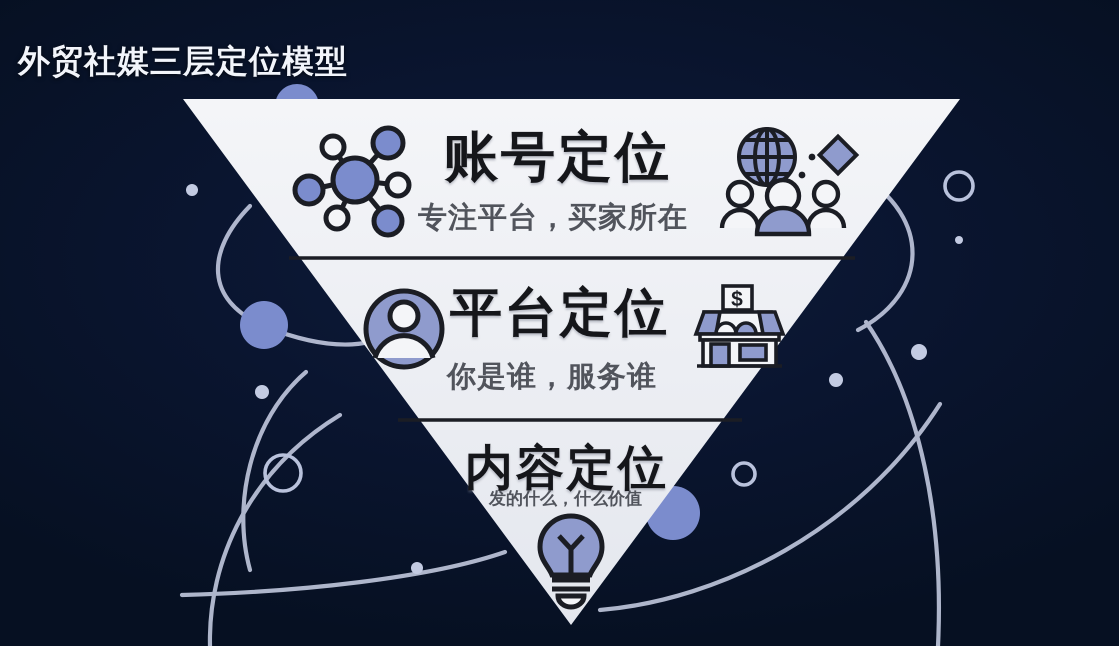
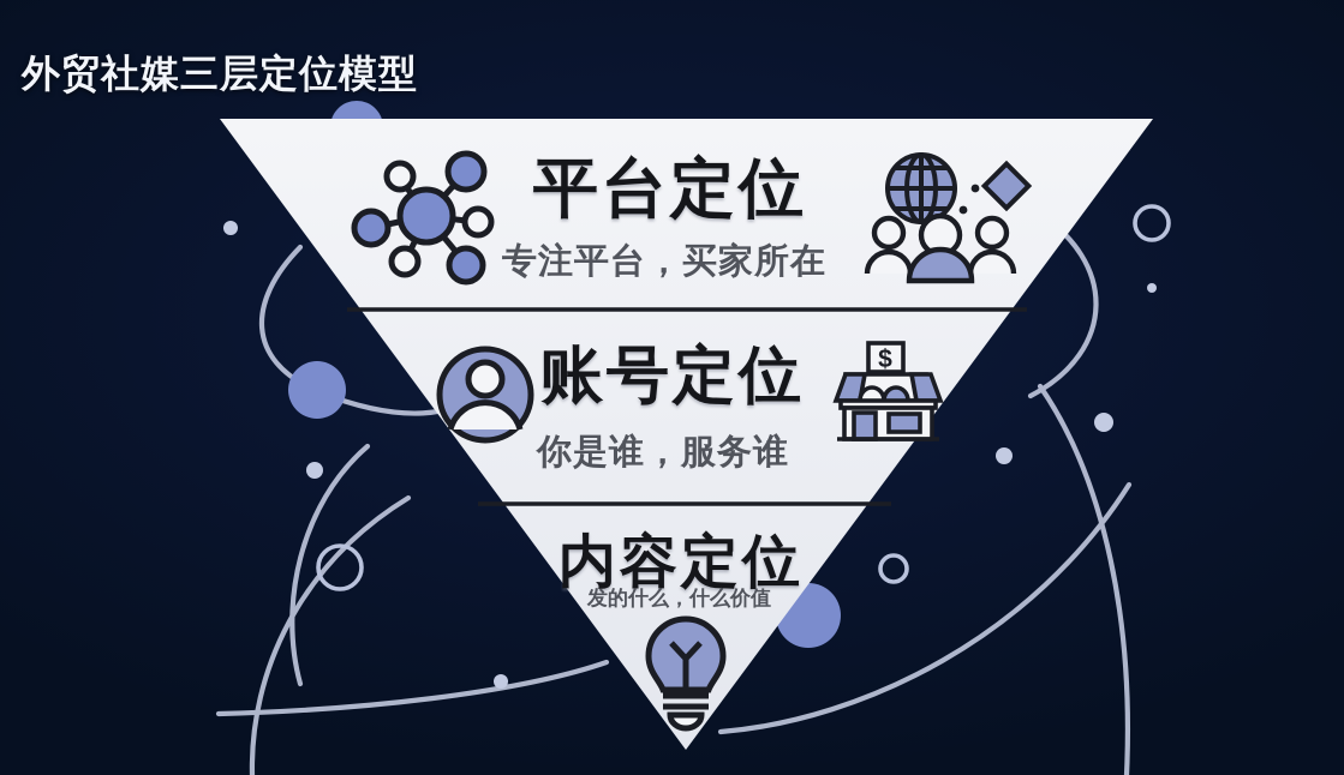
  $
  外贸社媒三层定位模型
- 账号定位
+ 平台定位
  专注平台，买家所在
- 平台定位
+ 账号定位
  你是谁，服务谁
  内容定位
  发的什么，什么价值
